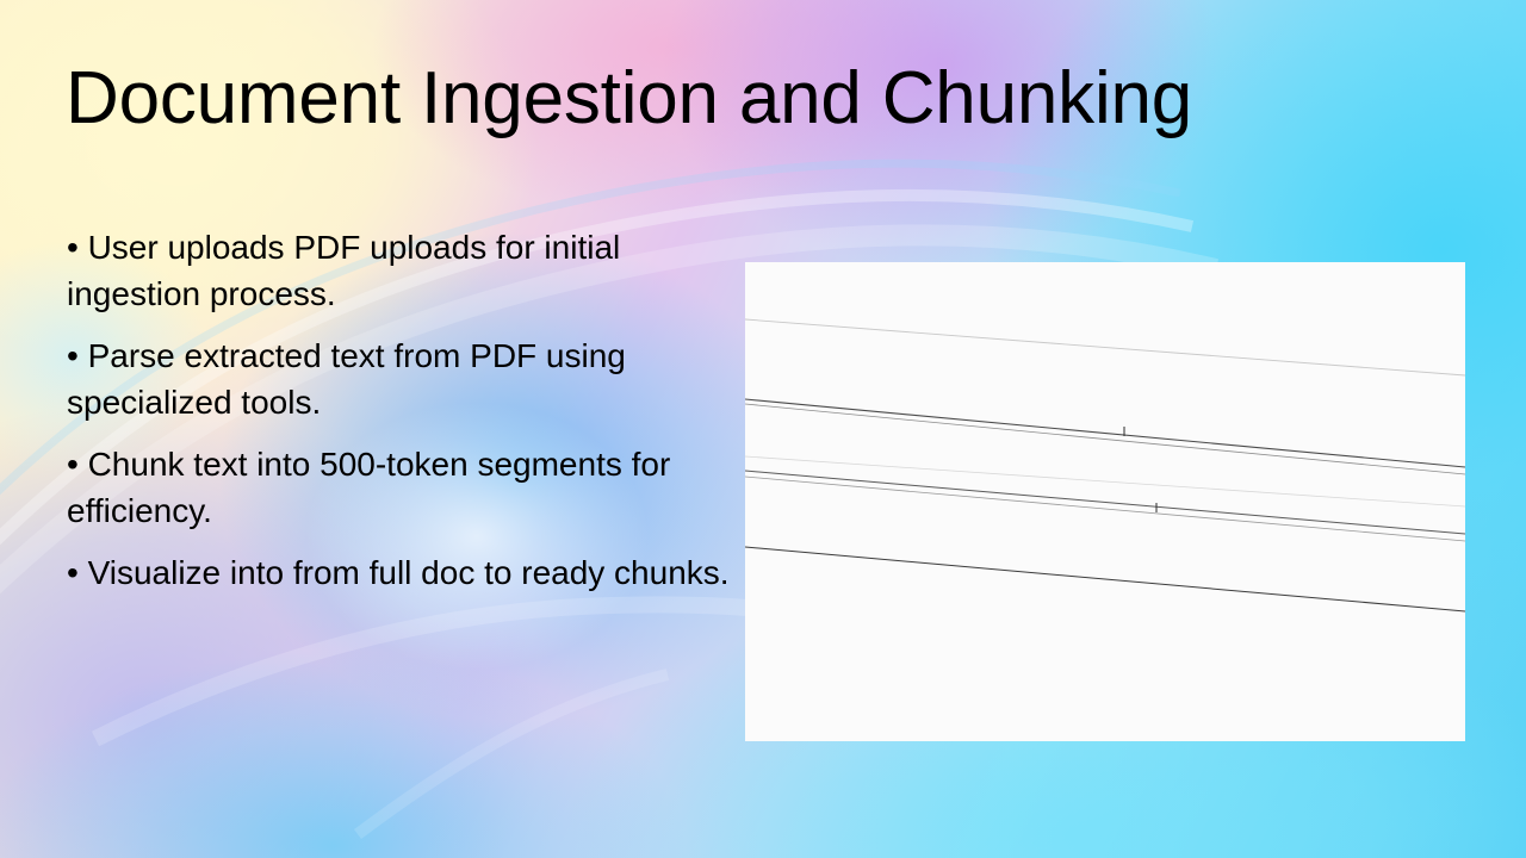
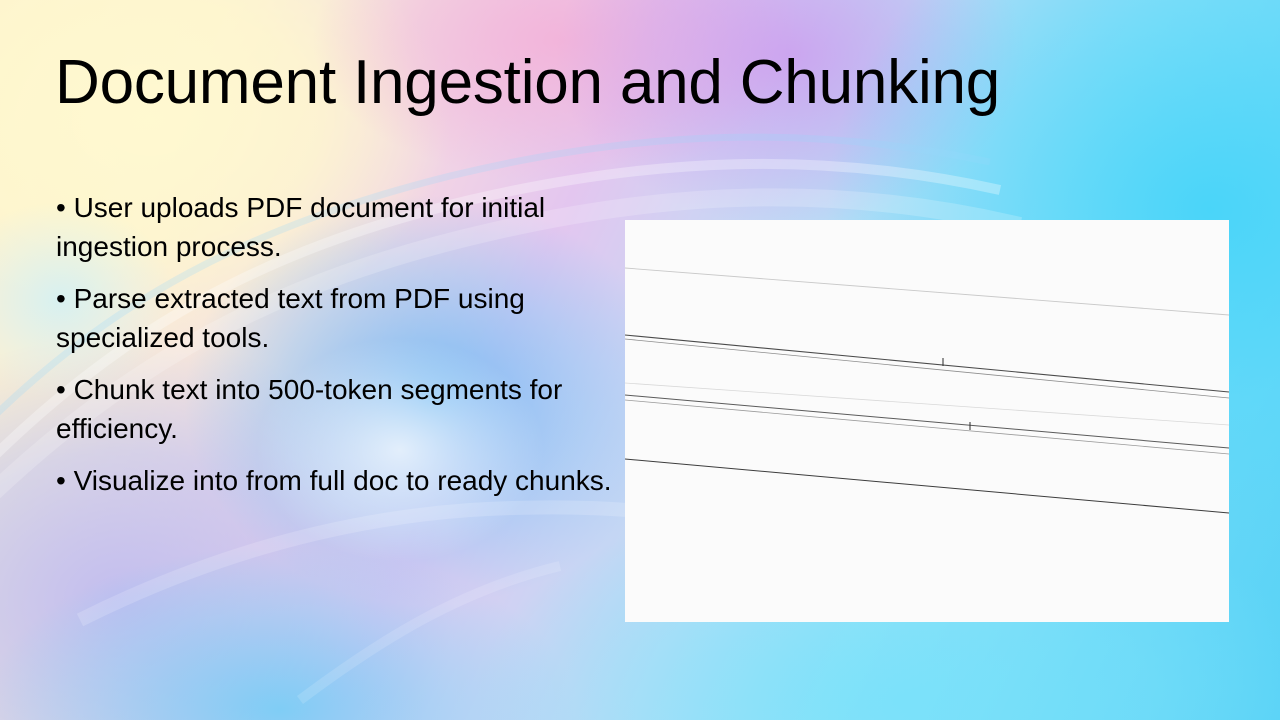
  Document Ingestion and Chunking
- • User uploads PDF uploads for initial ingestion process.
+ • User uploads PDF document for initial ingestion process.
  • Parse extracted text from PDF using specialized tools.
  • Chunk text into 500-token segments for efficiency.
  • Visualize into from full doc to ready chunks.
